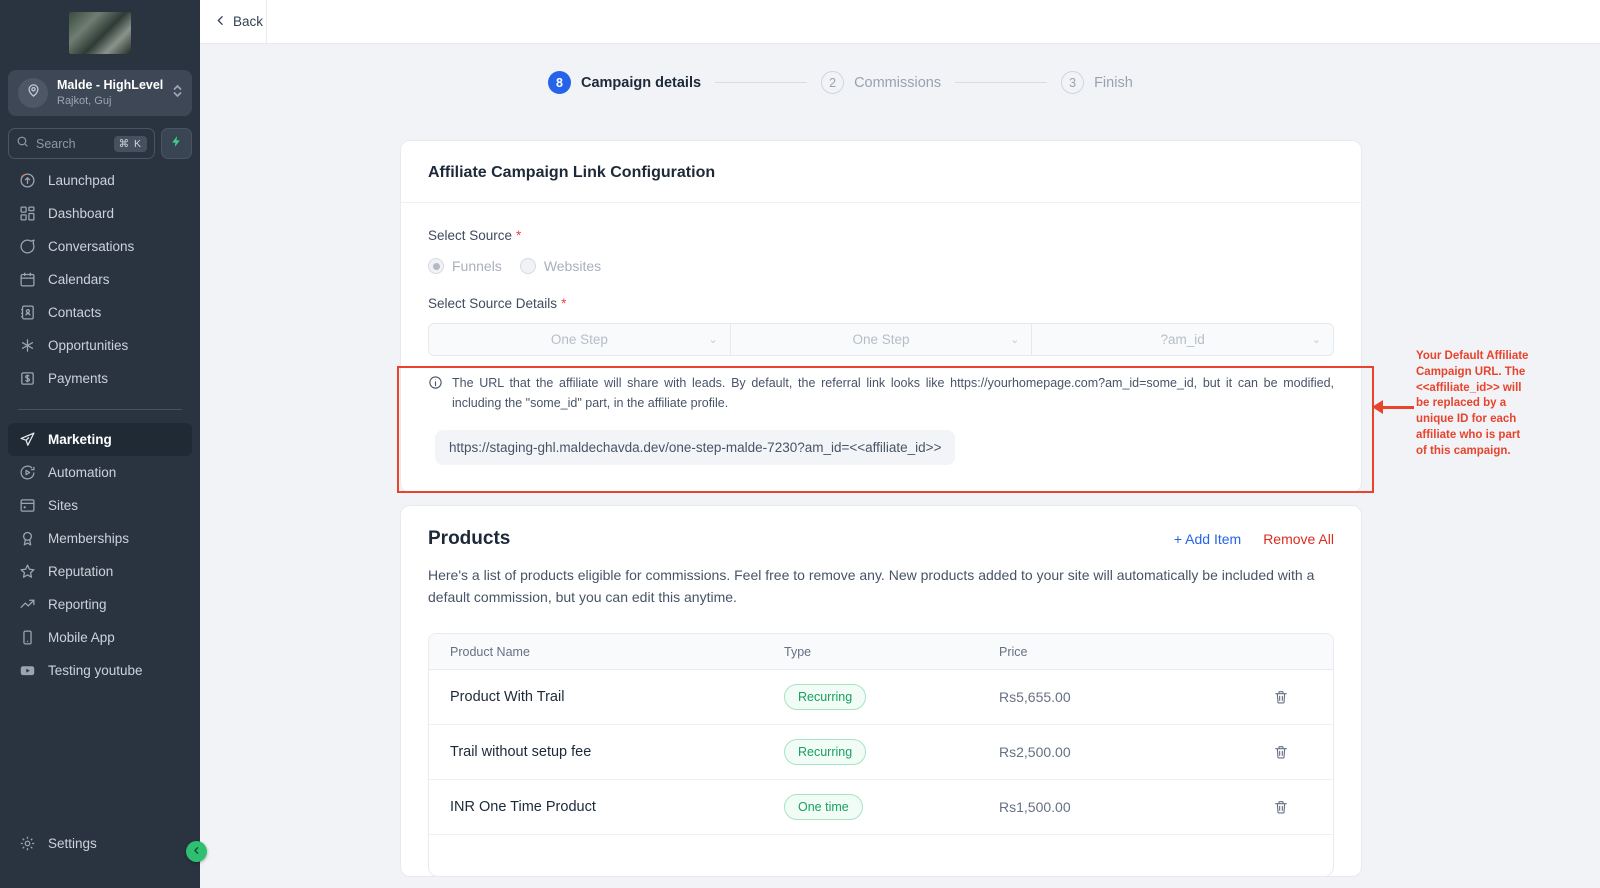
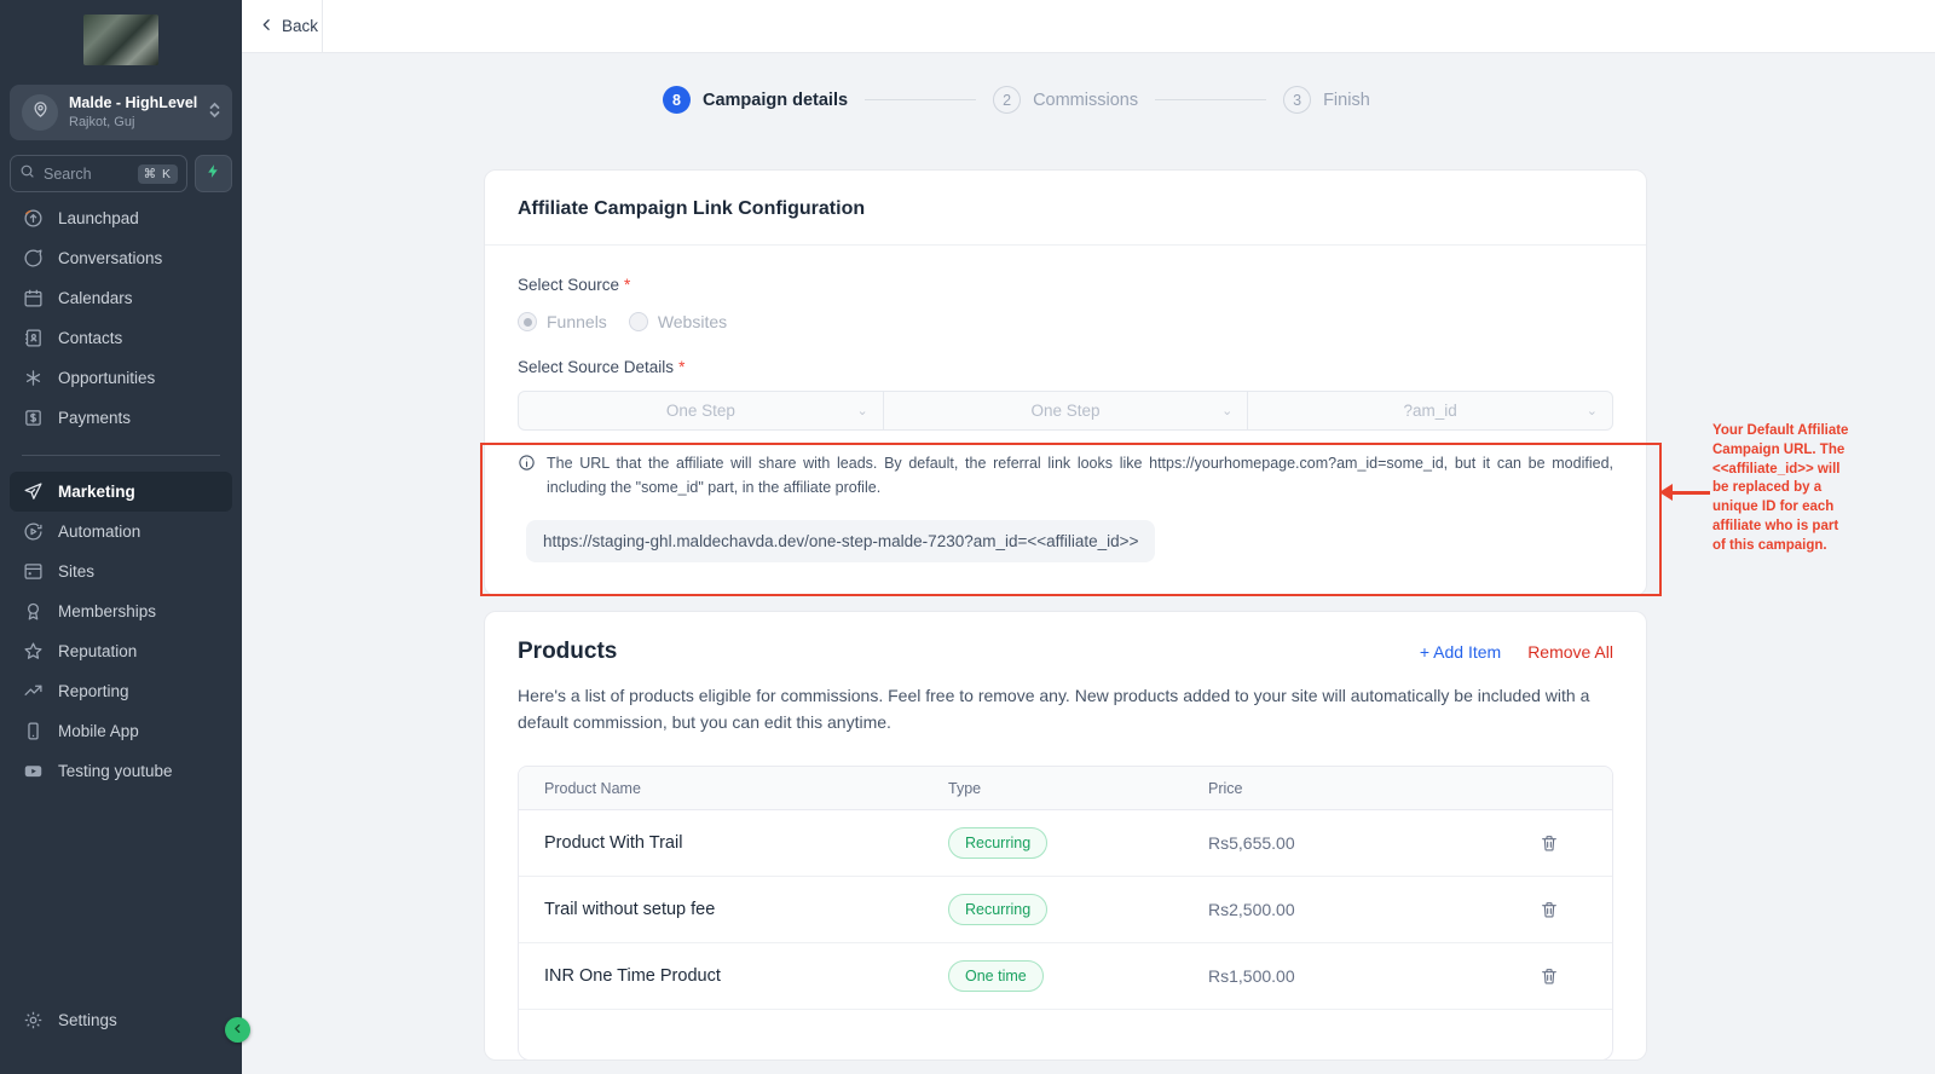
  Malde - HighLevel
  Rajkot, Guj
  Search
  ⌘ K
  Launchpad
- Dashboard
  Conversations
  Calendars
  Contacts
  Opportunities
  Payments
  Marketing
  Automation
  Sites
  Memberships
  Reputation
  Reporting
  Mobile App
  Testing youtube
  Settings
  Back
  8
  Campaign details
  2
  Commissions
  3
  Finish
  Affiliate Campaign Link Configuration
  Select Source *
  Funnels
  Websites
  Select Source Details *
  One Step
  ⌄
  One Step
  ⌄
  ?am_id
  ⌄
  The URL that the affiliate will share with leads. By default, the referral link looks like https://yourhomepage.com?am_id=some_id, but it can be modified, including the "some_id" part, in the affiliate profile.
  https://staging-ghl.maldechavda.dev/one-step-malde-7230?am_id=<<affiliate_id>>
  Your Default Affiliate Campaign URL. The <<affiliate_id>> will be replaced by a unique ID for each affiliate who is part of this campaign.
  Products
  + Add Item
  Remove All
  Here's a list of products eligible for commissions. Feel free to remove any. New products added to your site will automatically be included with a default commission, but you can edit this anytime.
  Product Name
  Type
  Price
  Product With Trail
  Recurring
  Rs5,655.00
  Trail without setup fee
  Recurring
  Rs2,500.00
  INR One Time Product
  One time
  Rs1,500.00
